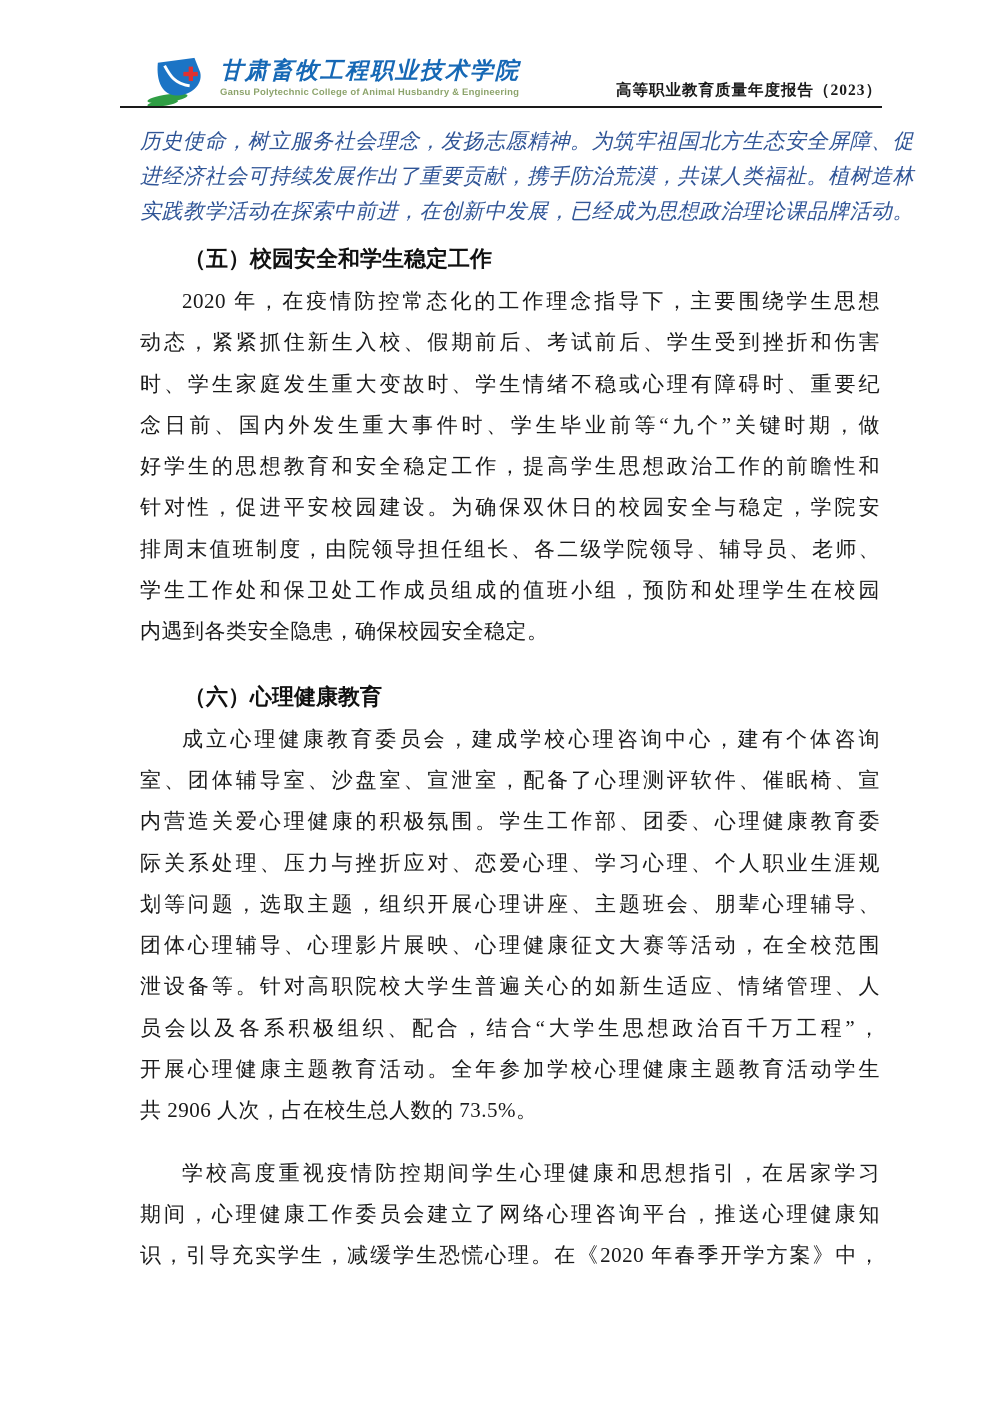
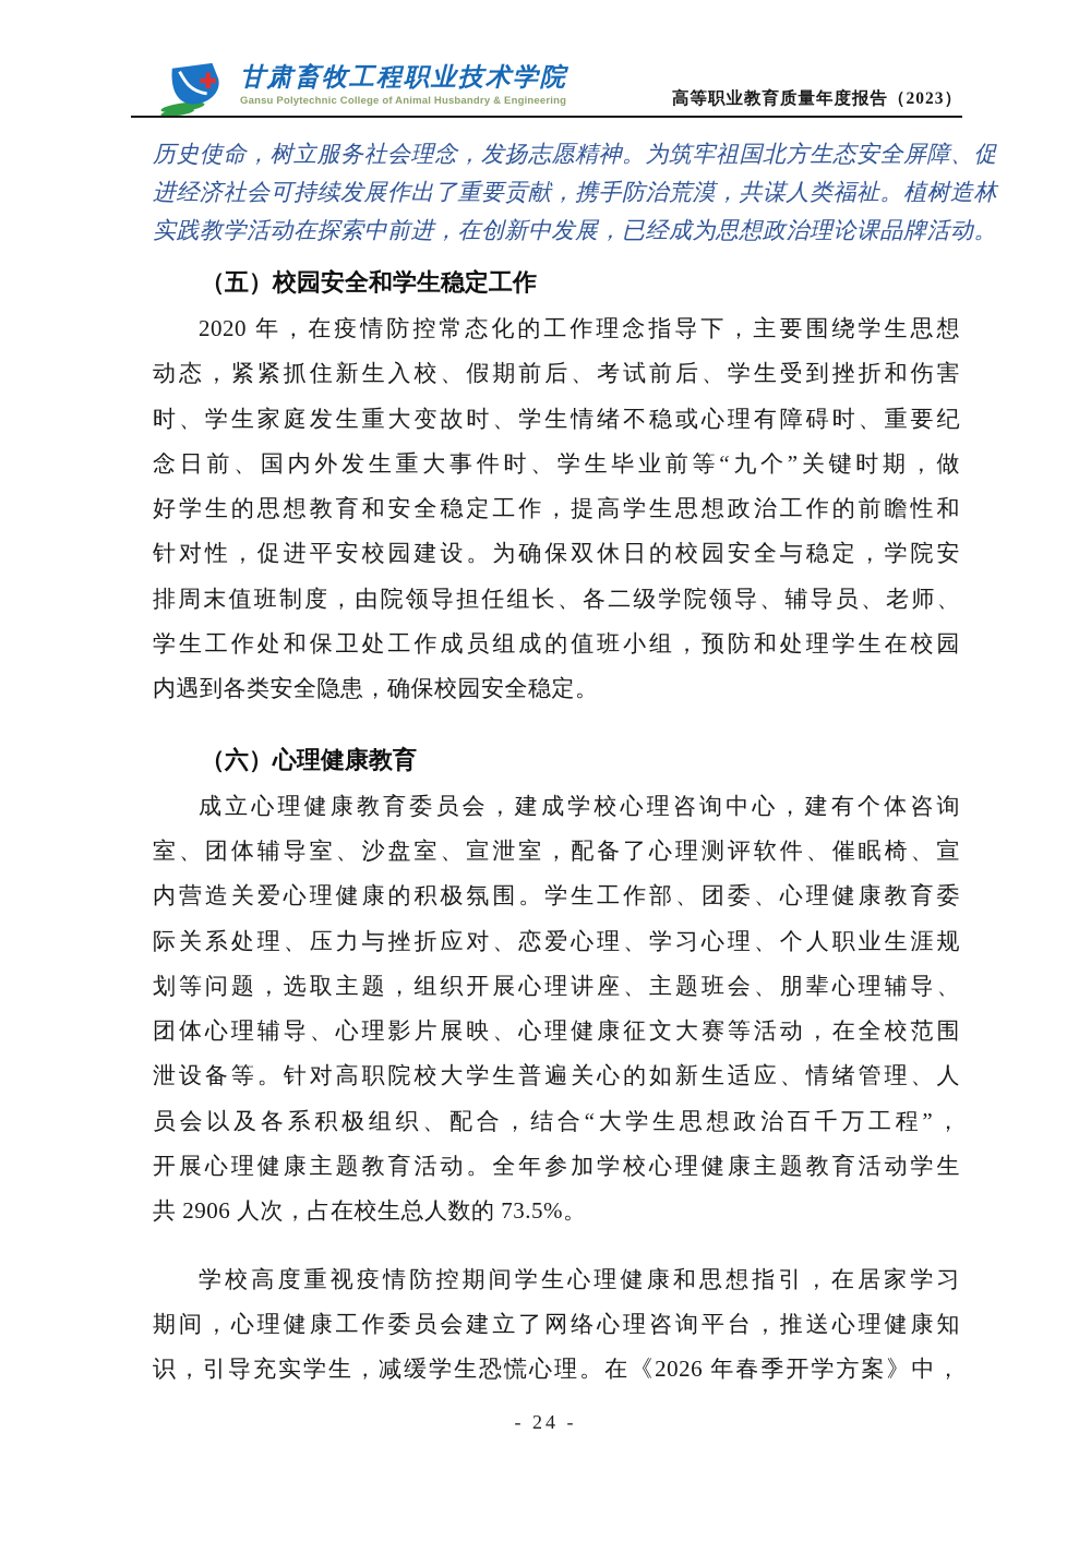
  甘肃畜牧工程职业技术学院
  Gansu Polytechnic College of Animal Husbandry & Engineering
  高等职业教育质量年度报告（2023）
  历史使命，树立服务社会理念，发扬志愿精神。为筑牢祖国北方生态安全屏障、促
  进经济社会可持续发展作出了重要贡献，携手防治荒漠，共谋人类福祉。植树造林
  实践教学活动在探索中前进，在创新中发展，已经成为思想政治理论课品牌活动。
  （五）校园安全和学生稳定工作
  2020 年，在疫情防控常态化的工作理念指导下，主要围绕学生思想
  动态，紧紧抓住新生入校、假期前后、考试前后、学生受到挫折和伤害
  时、学生家庭发生重大变故时、学生情绪不稳或心理有障碍时、重要纪
  念日前、国内外发生重大事件时、学生毕业前等“九个”关键时期，做
  好学生的思想教育和安全稳定工作，提高学生思想政治工作的前瞻性和
  针对性，促进平安校园建设。为确保双休日的校园安全与稳定，学院安
  排周末值班制度，由院领导担任组长、各二级学院领导、辅导员、老师、
  学生工作处和保卫处工作成员组成的值班小组，预防和处理学生在校园
  内遇到各类安全隐患，确保校园安全稳定。
  （六）心理健康教育
  成立心理健康教育委员会，建成学校心理咨询中心，建有个体咨询
  室、团体辅导室、沙盘室、宣泄室，配备了心理测评软件、催眠椅、宣
  内营造关爱心理健康的积极氛围。学生工作部、团委、心理健康教育委
  际关系处理、压力与挫折应对、恋爱心理、学习心理、个人职业生涯规
  划等问题，选取主题，组织开展心理讲座、主题班会、朋辈心理辅导、
  团体心理辅导、心理影片展映、心理健康征文大赛等活动，在全校范围
  泄设备等。针对高职院校大学生普遍关心的如新生适应、情绪管理、人
  员会以及各系积极组织、配合，结合“大学生思想政治百千万工程”，
  开展心理健康主题教育活动。全年参加学校心理健康主题教育活动学生
  共 2906 人次，占在校生总人数的 73.5%。
  学校高度重视疫情防控期间学生心理健康和思想指引，在居家学习
  期间，心理健康工作委员会建立了网络心理咨询平台，推送心理健康知
- 识，引导充实学生，减缓学生恐慌心理。在《2020 年春季开学方案》中，
+ 识，引导充实学生，减缓学生恐慌心理。在《2026 年春季开学方案》中，
+ - 24 -
